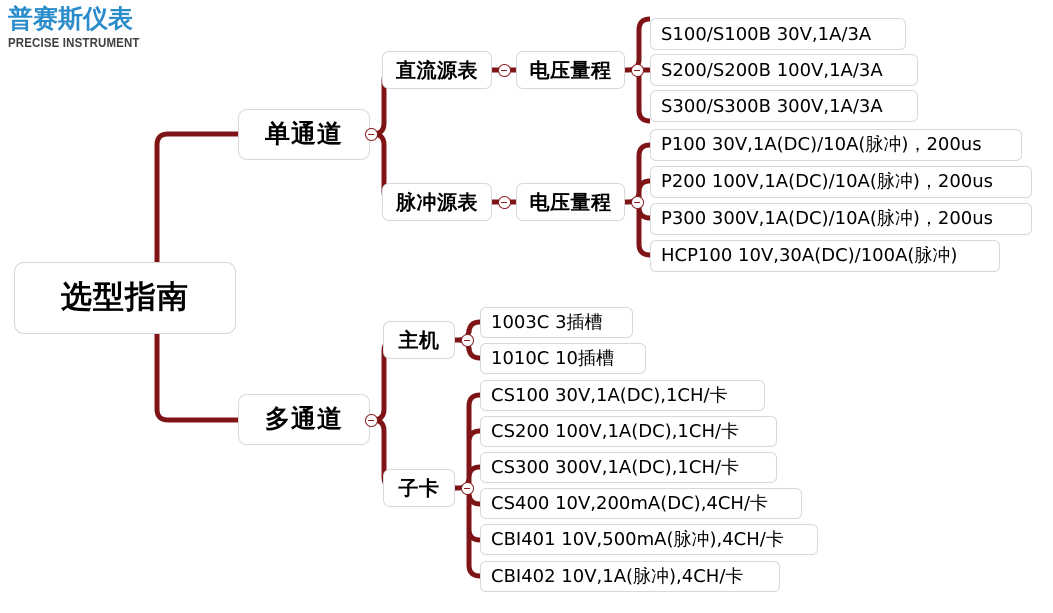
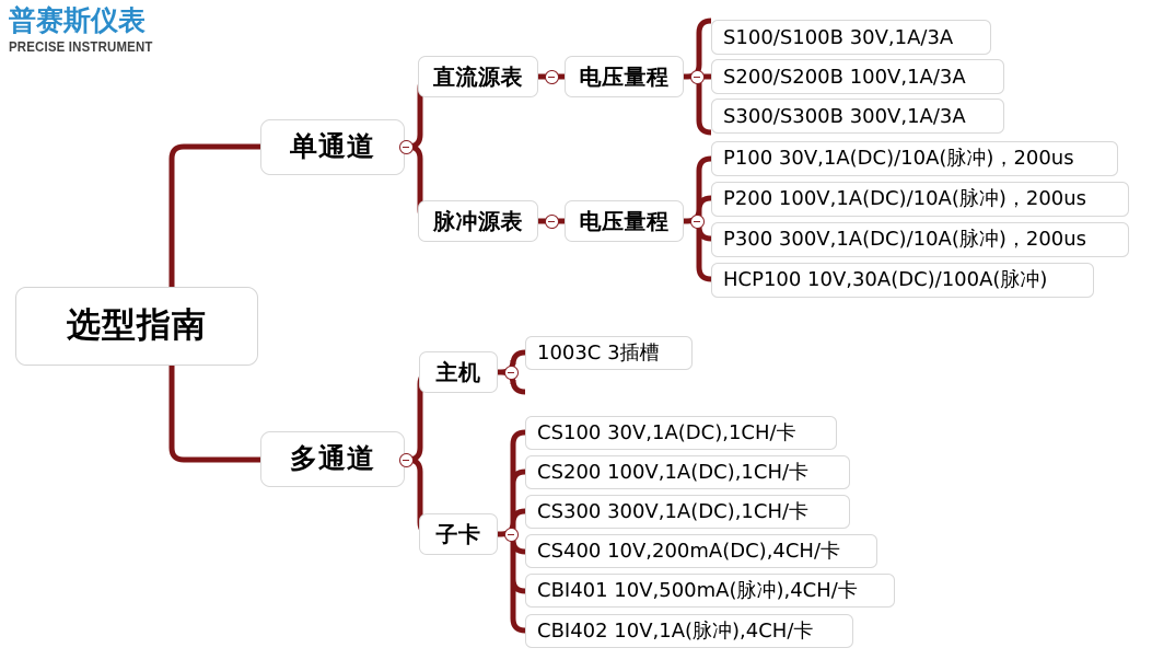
  普赛斯仪表
  PRECISE INSTRUMENT
  选型指南
  单通道
  多通道
  直流源表
  脉冲源表
  电压量程
  电压量程
  主机
  子卡
  S100/S100B 30V,1A/3A
  S200/S200B 100V,1A/3A
  S300/S300B 300V,1A/3A
  P100 30V,1A(DC)/10A(脉冲)，200us
  P200 100V,1A(DC)/10A(脉冲)，200us
  P300 300V,1A(DC)/10A(脉冲)，200us
  HCP100 10V,30A(DC)/100A(脉冲)
  1003C 3插槽
- 1010C 10插槽
  CS100 30V,1A(DC),1CH/卡
  CS200 100V,1A(DC),1CH/卡
  CS300 300V,1A(DC),1CH/卡
  CS400 10V,200mA(DC),4CH/卡
  CBI401 10V,500mA(脉冲),4CH/卡
  CBI402 10V,1A(脉冲),4CH/卡
